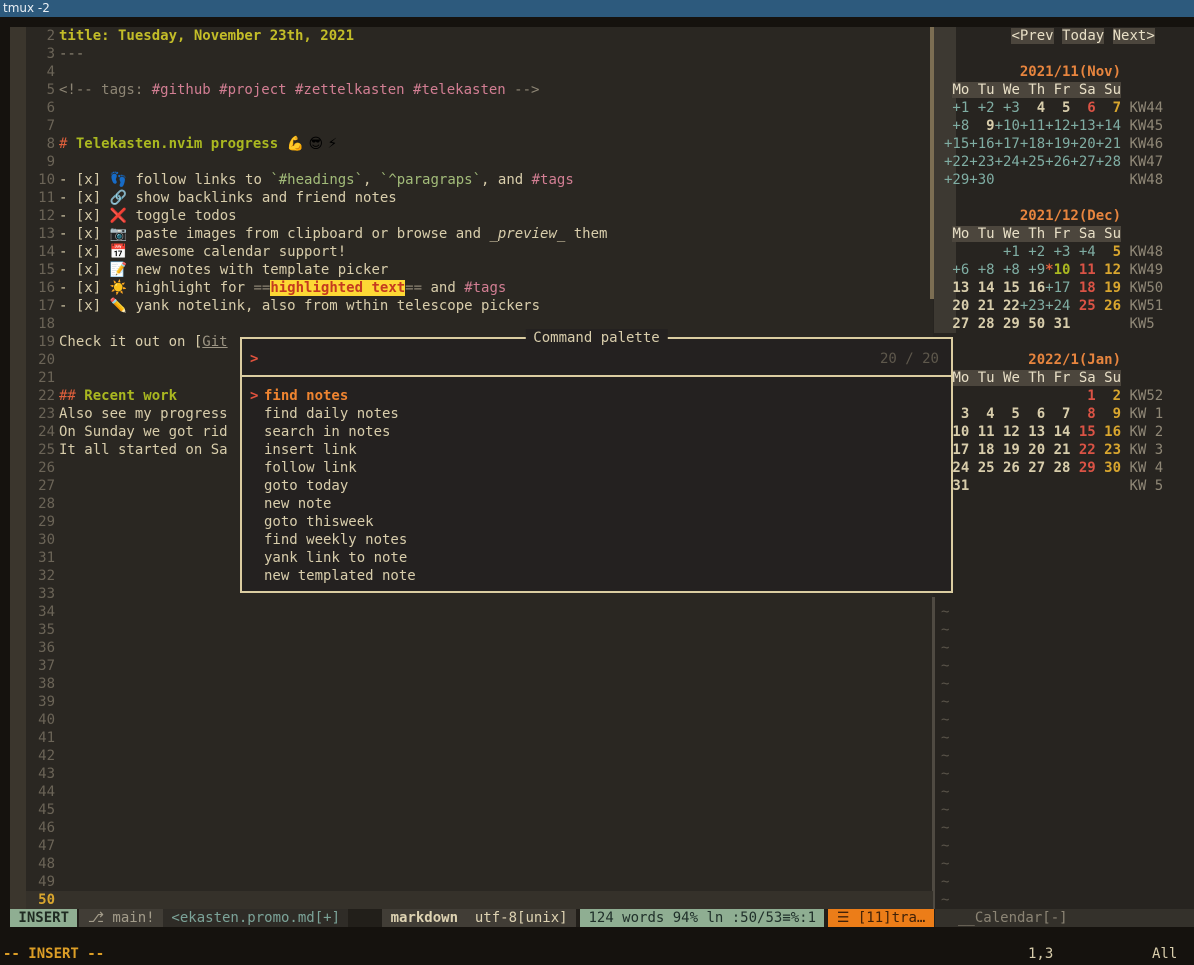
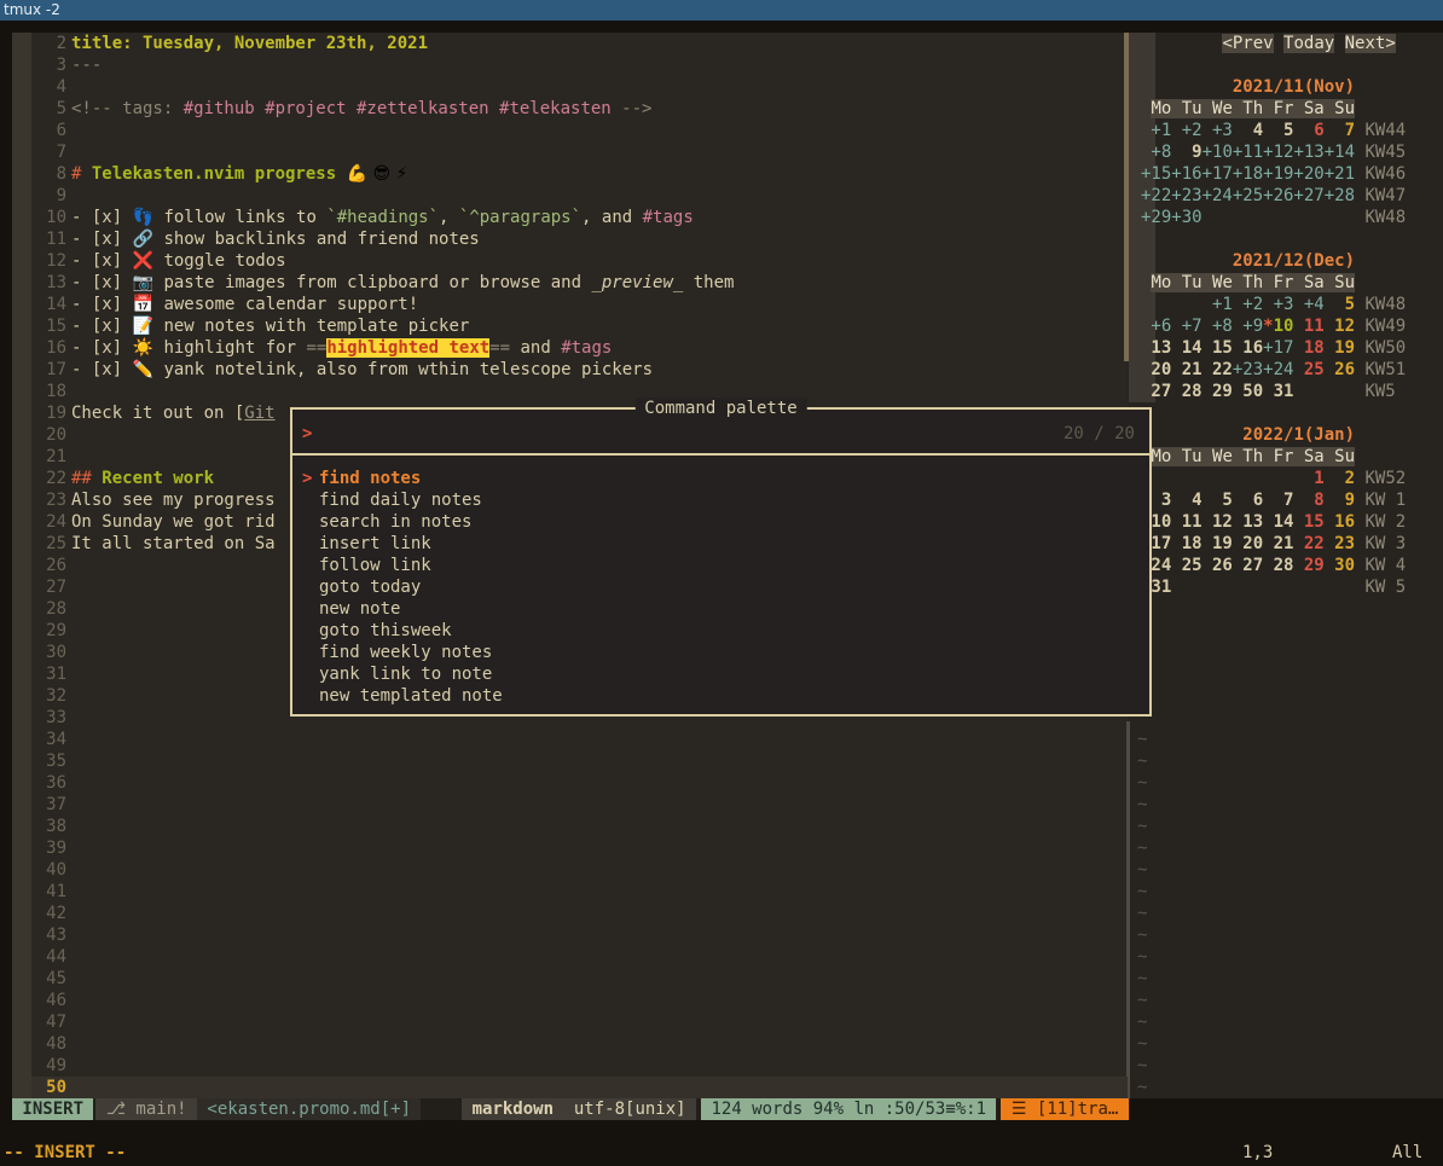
  tmux -2
  2 title: Tuesday, November 23th, 2021
  3 ---
  4
  5 <!-- tags: #github #project #zettelkasten #telekasten -->
  6
  7
  8 # Telekasten.nvim progress 💪 😎 ⚡
  9
  10 - [x] 👣 follow links to `#headings`, `^paragraps`, and #tags
  11 - [x] 🔗 show backlinks and friend notes
  12 - [x] ❌ toggle todos
  13 - [x] 📷 paste images from clipboard or browse and _preview_ them
  14 - [x] 📅 awesome calendar support!
  15 - [x] 📝 new notes with template picker
  16 - [x] ☀️ highlight for ==highlighted text== and #tags
  17 - [x] ✏️ yank notelink, also from wthin telescope pickers
  18
  19 Check it out on [Git
  20
  21
  22 ## Recent work
  23 Also see my progress
  24 On Sunday we got rid
  25 It all started on Sa
  26
  27
  28
  29
  30
  31
  32
  33
  34
  35
  36
  37
  38
  39
  40
  41
  42
  43
  44
  45
  46
  47
  48
  49
  50
  <Prev Today Next>
  2021/11(Nov)
  Mo Tu We Th Fr Sa Su
  +1 +2 +3 4 5 6 7 KW44
  +8 9+10+11+12+13+14 KW45
  +15+16+17+18+19+20+21 KW46
  +22+23+24+25+26+27+28 KW47
  +29+30 KW48
  2021/12(Dec)
  Mo Tu We Th Fr Sa Su
  +1 +2 +3 +4 5 KW48
- +6 +8 +8 +9*10 11 12 KW49
+ +6 +7 +8 +9*10 11 12 KW49
  13 14 15 16+17 18 19 KW50
  20 21 22+23+24 25 26 KW51
  27 28 29 50 31 KW5
  2022/1(Jan)
  Mo Tu We Th Fr Sa Su
  1 2 KW52
  3 4 5 6 7 8 9 KW 1
  10 11 12 13 14 15 16 KW 2
  17 18 19 20 21 22 23 KW 3
  24 25 26 27 28 29 30 KW 4
  31 KW 5
  ~
  ~
  ~
  ~
  ~
  ~
  ~
  ~
  ~
  ~
  ~
  ~
  ~
  ~
  ~
  ~
  ~
  Command palette
  >
  20 / 20
  > find notes
  find daily notes
  search in notes
  insert link
  follow link
  goto today
  new note
  goto thisweek
  find weekly notes
  yank link to note
  new templated note
  INSERT
  ⎇ main!
  <ekasten.promo.md[+]
  markdown
  utf-8[unix]
  124 words 94% ln :50/53≡%:1
  ☰ [11]tra…
- __Calendar[-]
  -- INSERT --
  1,3
  All
